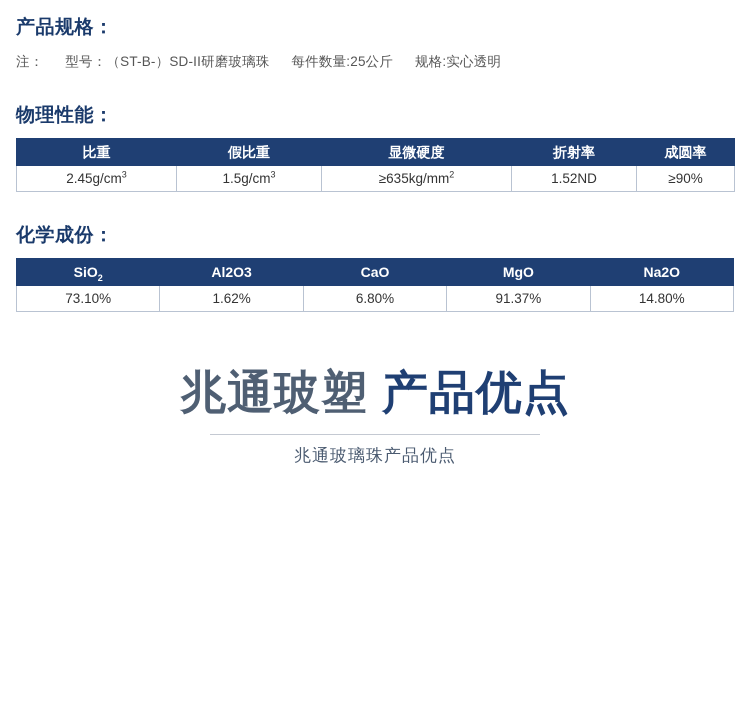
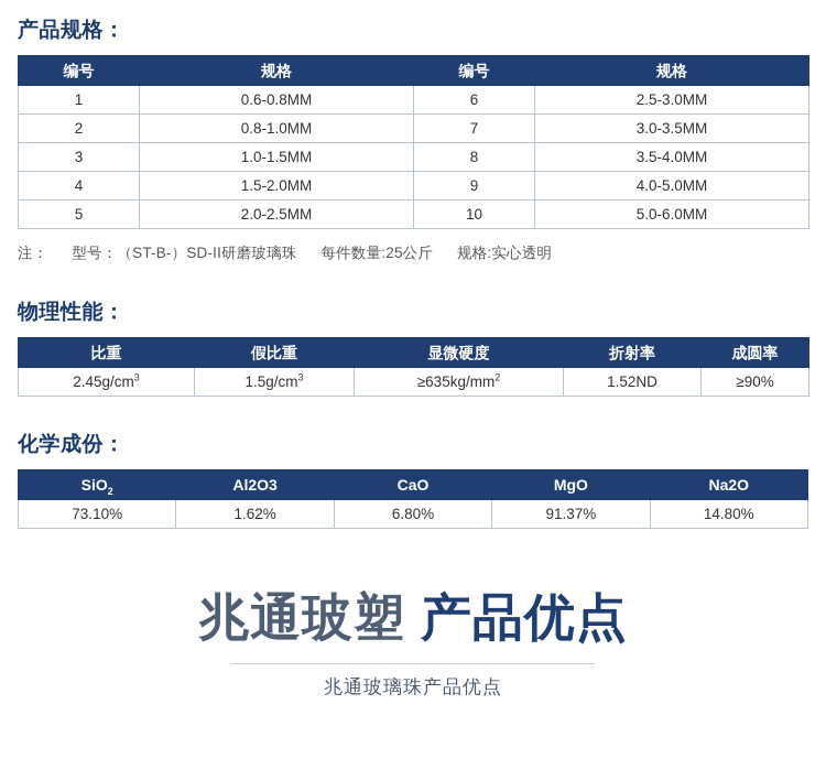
  产品规格：
+ 编号	规格	编号	规格
+ 1	0.6-0.8MM	6	2.5-3.0MM
+ 2	0.8-1.0MM	7	3.0-3.5MM
+ 3	1.0-1.5MM	8	3.5-4.0MM
+ 4	1.5-2.0MM	9	4.0-5.0MM
+ 5	2.0-2.5MM	10	5.0-6.0MM
  注： 型号：（ST-B-）SD-II研磨玻璃珠 每件数量:25公斤 规格:实心透明
  物理性能：
  比重	假比重	显微硬度	折射率	成圆率
  2.45g/cm3	1.5g/cm3	≥635kg/mm2	1.52ND	≥90%
  化学成份：
  SiO2	Al2O3	CaO	MgO	Na2O
  73.10%	1.62%	6.80%	91.37%	14.80%
  兆通玻塑 产品优点
  兆通玻璃珠产品优点
